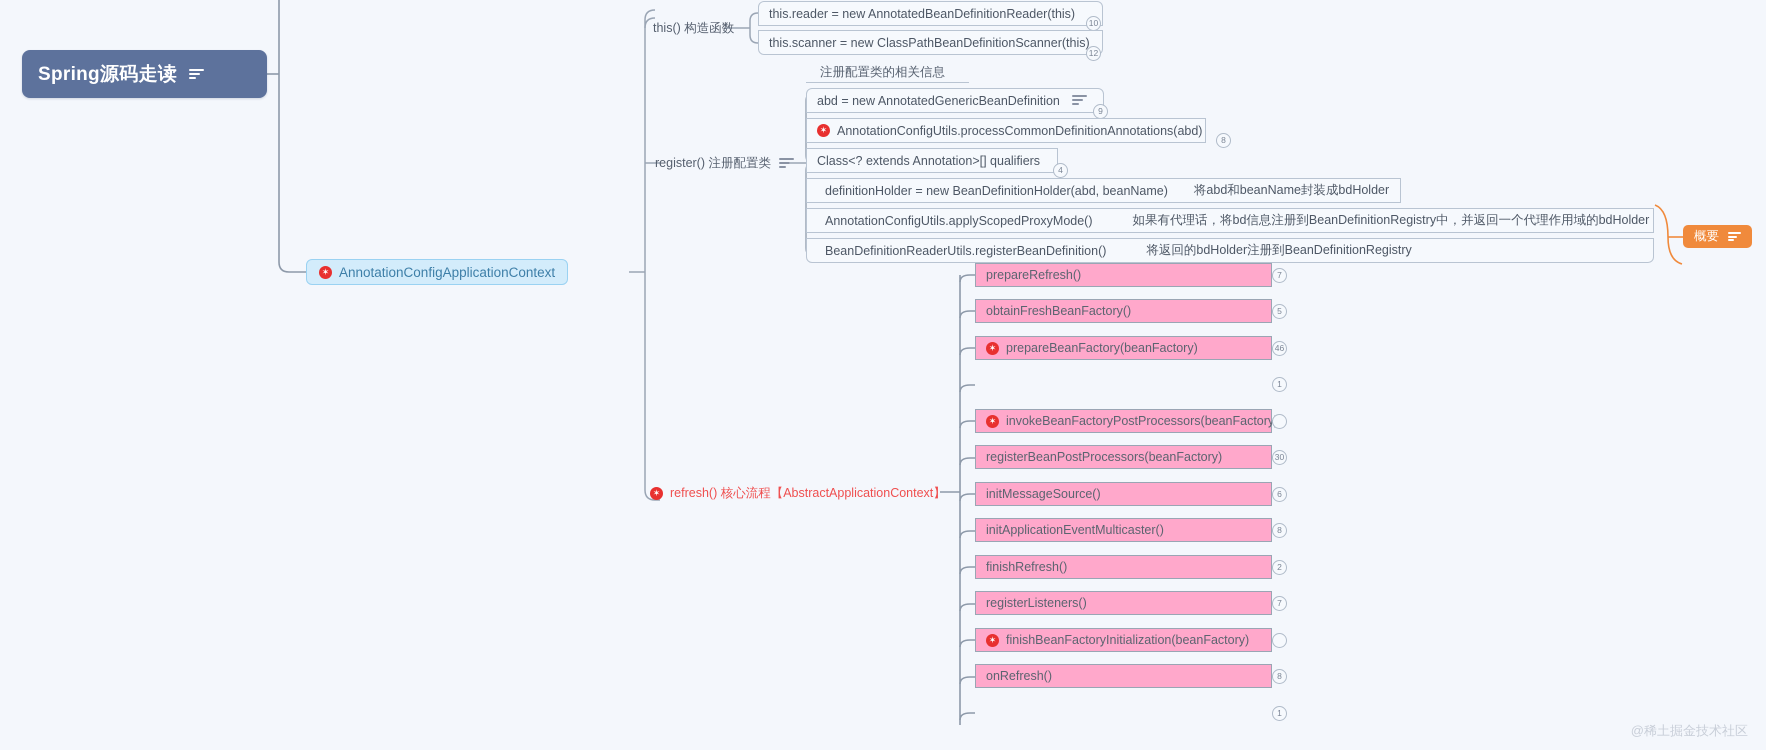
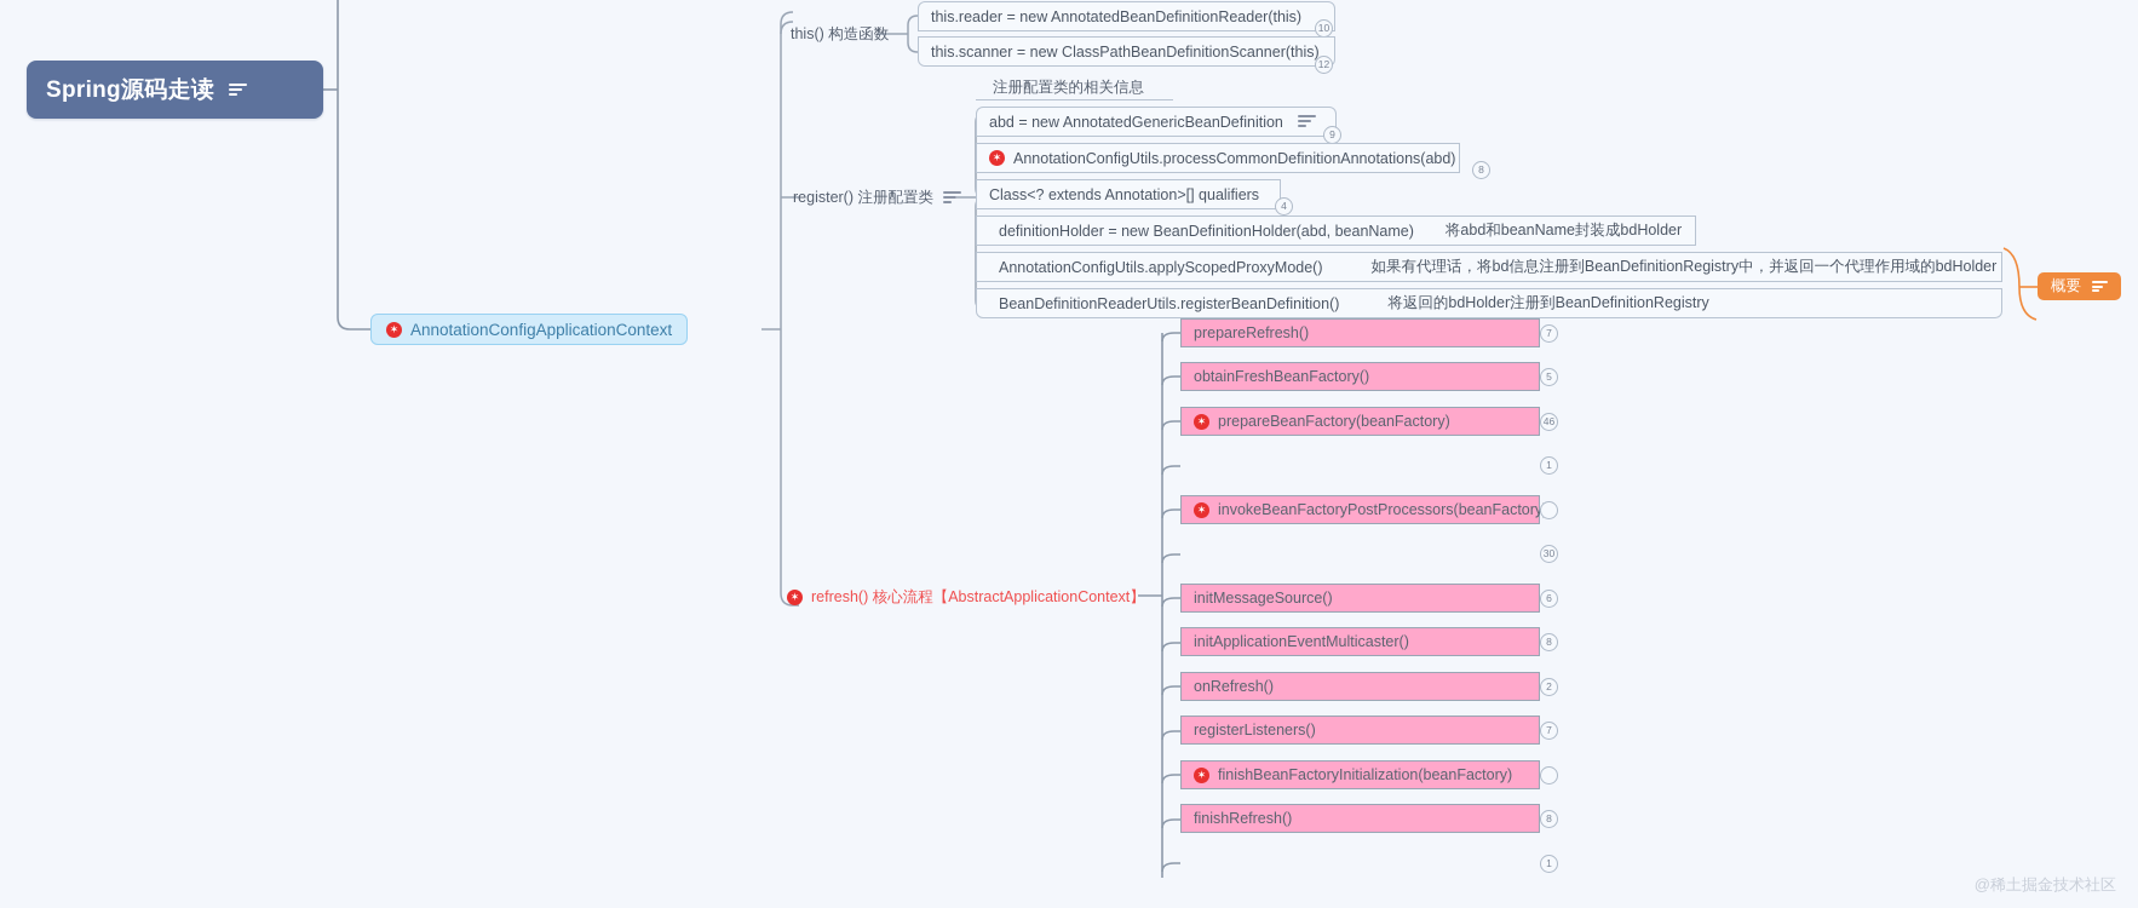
  Spring源码走读
  ✶
  AnnotationConfigApplicationContext
  this() 构造函数
  this.reader = new AnnotatedBeanDefinitionReader(this)
  10
  this.scanner = new ClassPathBeanDefinitionScanner(this)
  12
  register() 注册配置类
  注册配置类的相关信息
  abd = new AnnotatedGenericBeanDefinition
  9
  ✶
  AnnotationConfigUtils.processCommonDefinitionAnnotations(abd)
  8
  Class<? extends Annotation>[] qualifiers
  4
  definitionHolder = new BeanDefinitionHolder(abd, beanName)
  将abd和beanName封装成bdHolder
  AnnotationConfigUtils.applyScopedProxyMode()
  如果有代理话，将bd信息注册到BeanDefinitionRegistry中，并返回一个代理作用域的bdHolder
  BeanDefinitionReaderUtils.registerBeanDefinition()
  将返回的bdHolder注册到BeanDefinitionRegistry
  概要
  ✶
  refresh() 核心流程【AbstractApplicationContext】
  prepareRefresh()
  7
  obtainFreshBeanFactory()
  5
  ✶
  prepareBeanFactory(beanFactory)
  46
  1
  ✶
  invokeBeanFactoryPostProcessors(beanFactor
- registerBeanPostProcessors(beanFactory)
  30
  initMessageSource()
  6
  initApplicationEventMulticaster()
  8
- finishRefresh()
+ onRefresh()
  2
  registerListeners()
  7
  ✶
  finishBeanFactoryInitialization(beanFactory)
- onRefresh()
+ finishRefresh()
  8
  1
  @稀土掘金技术社区
